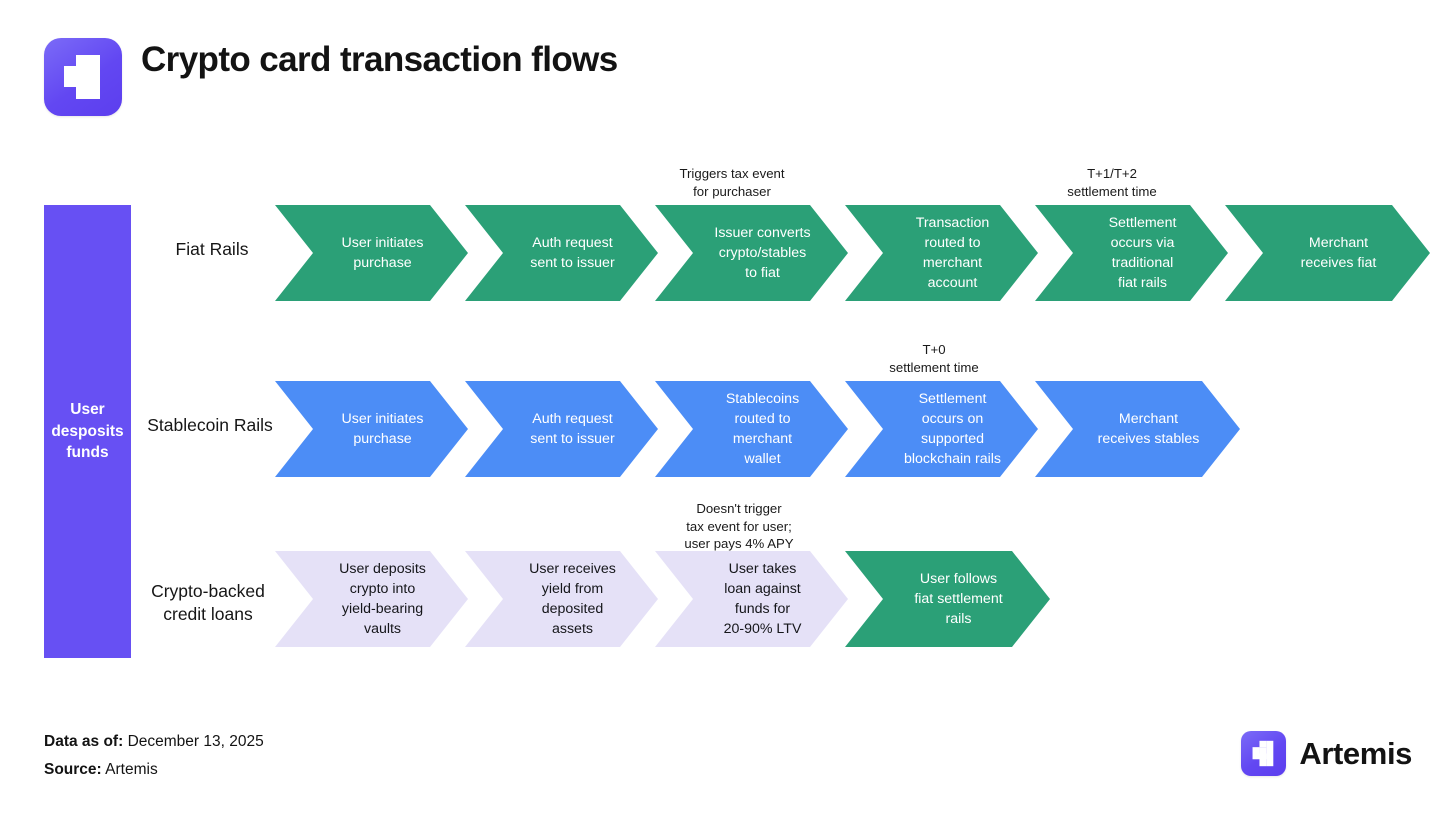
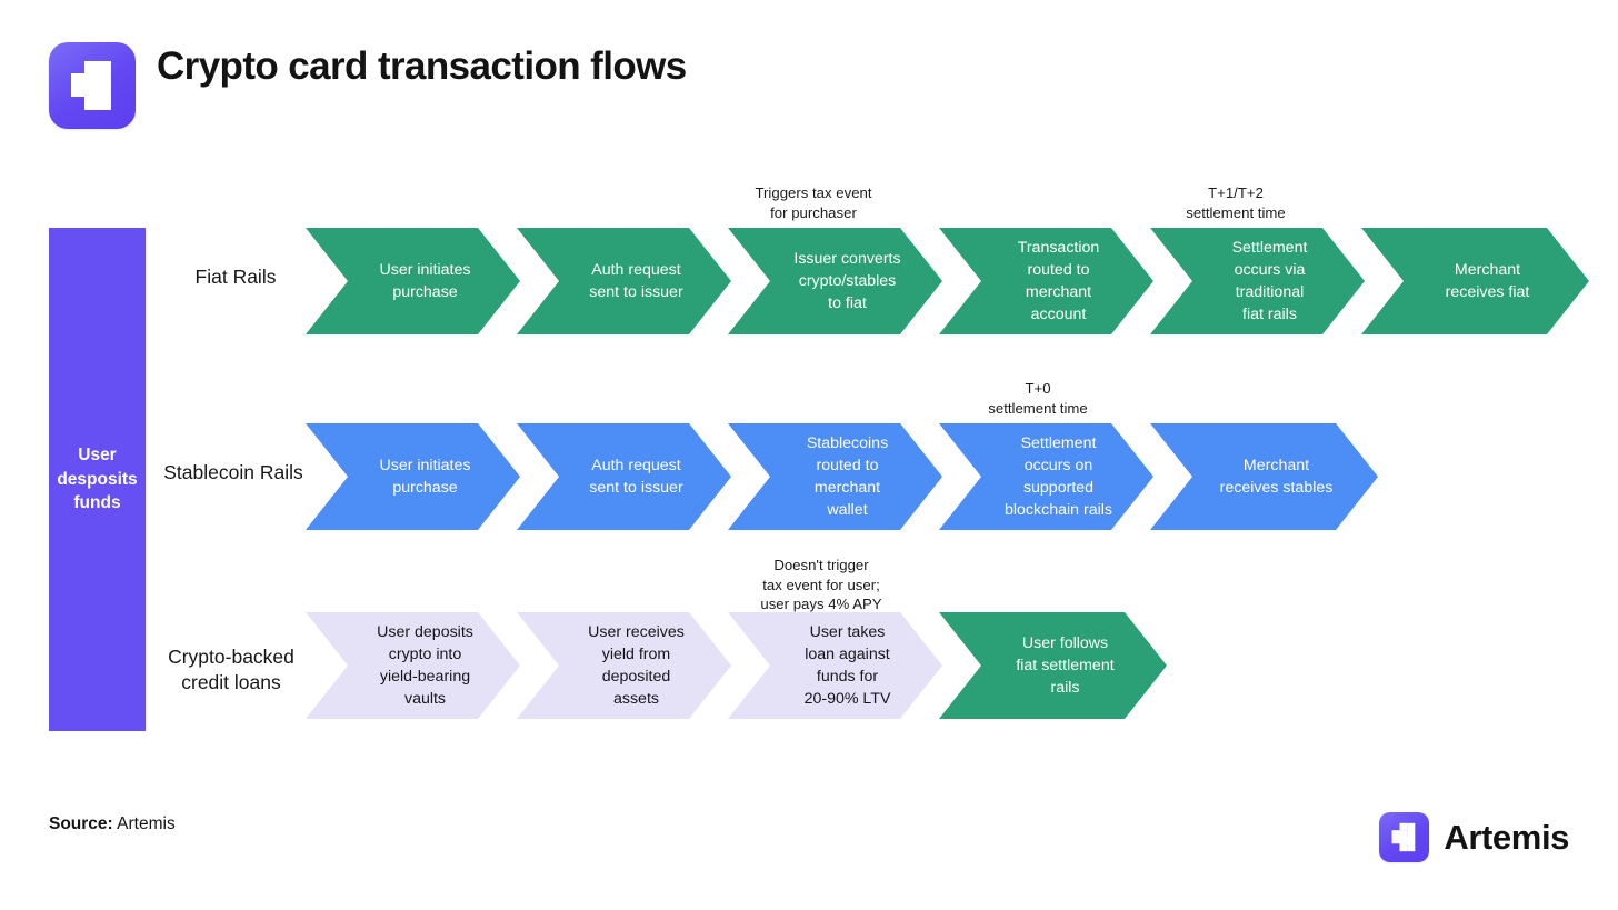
  Crypto card transaction flows
  User
  desposits
  funds
  Fiat Rails
  Triggers tax event
  for purchaser
  T+1/T+2
  settlement time
  User initiates
  purchase
  Auth request
  sent to issuer
  Issuer converts
  crypto/stables
  to fiat
  Transaction
  routed to
  merchant
  account
  Settlement
  occurs via
  traditional
  fiat rails
  Merchant
  receives fiat
  Stablecoin Rails
  T+0
  settlement time
  User initiates
  purchase
  Auth request
  sent to issuer
  Stablecoins
  routed to
  merchant
  wallet
  Settlement
  occurs on
  supported
  blockchain rails
  Merchant
  receives stables
  Crypto-backed
  credit loans
  Doesn't trigger
  tax event for user;
  user pays 4% APY
  User deposits
  crypto into
  yield-bearing
  vaults
  User receives
  yield from
  deposited
  assets
  User takes
  loan against
  funds for
  20-90% LTV
  User follows
  fiat settlement
  rails
- Data as of: December 13, 2025
  Source: Artemis
  Artemis
